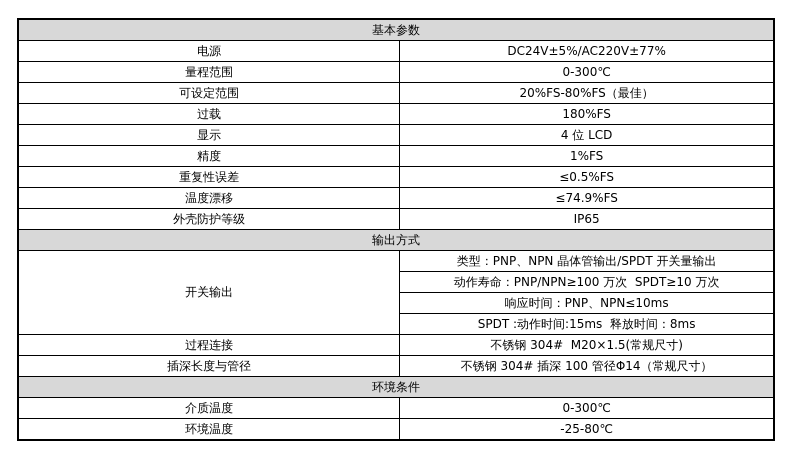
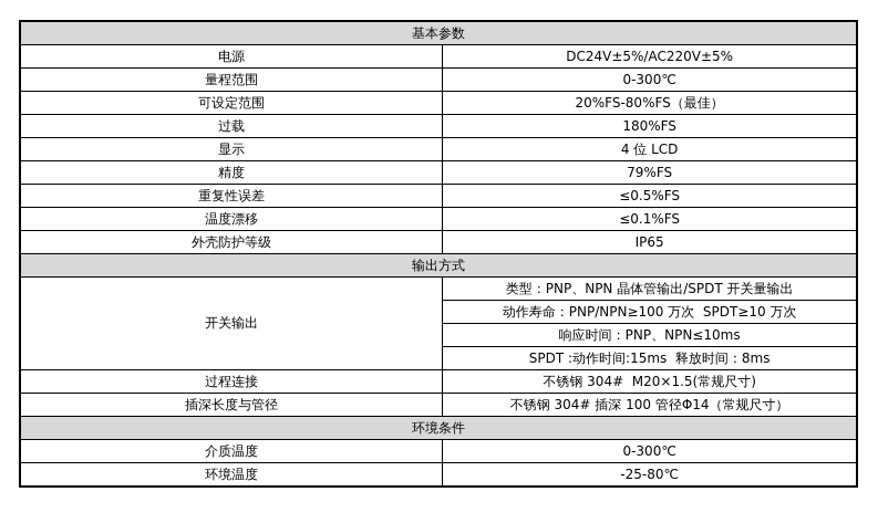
  基本参数
- 电源	DC24V±5%/AC220V±77%
+ 电源	DC24V±5%/AC220V±5%
  量程范围	0-300℃
  可设定范围	20%FS-80%FS（最佳）
  过载	180%FS
  显示	4 位 LCD
- 精度	1%FS
+ 精度	79%FS
  重复性误差	≤0.5%FS
- 温度漂移	≤74.9%FS
+ 温度漂移	≤0.1%FS
  外壳防护等级	IP65
  输出方式
  开关输出	类型：PNP、NPN 晶体管输出/SPDT 开关量输出
  动作寿命：PNP/NPN≥100 万次 SPDT≥10 万次
  响应时间：PNP、NPN≤10ms
  SPDT :动作时间:15ms 释放时间：8ms
  过程连接	不锈钢 304# M20×1.5(常规尺寸)
  插深长度与管径	不锈钢 304# 插深 100 管径Φ14（常规尺寸）
  环境条件
  介质温度	0-300℃
  环境温度	-25-80℃
